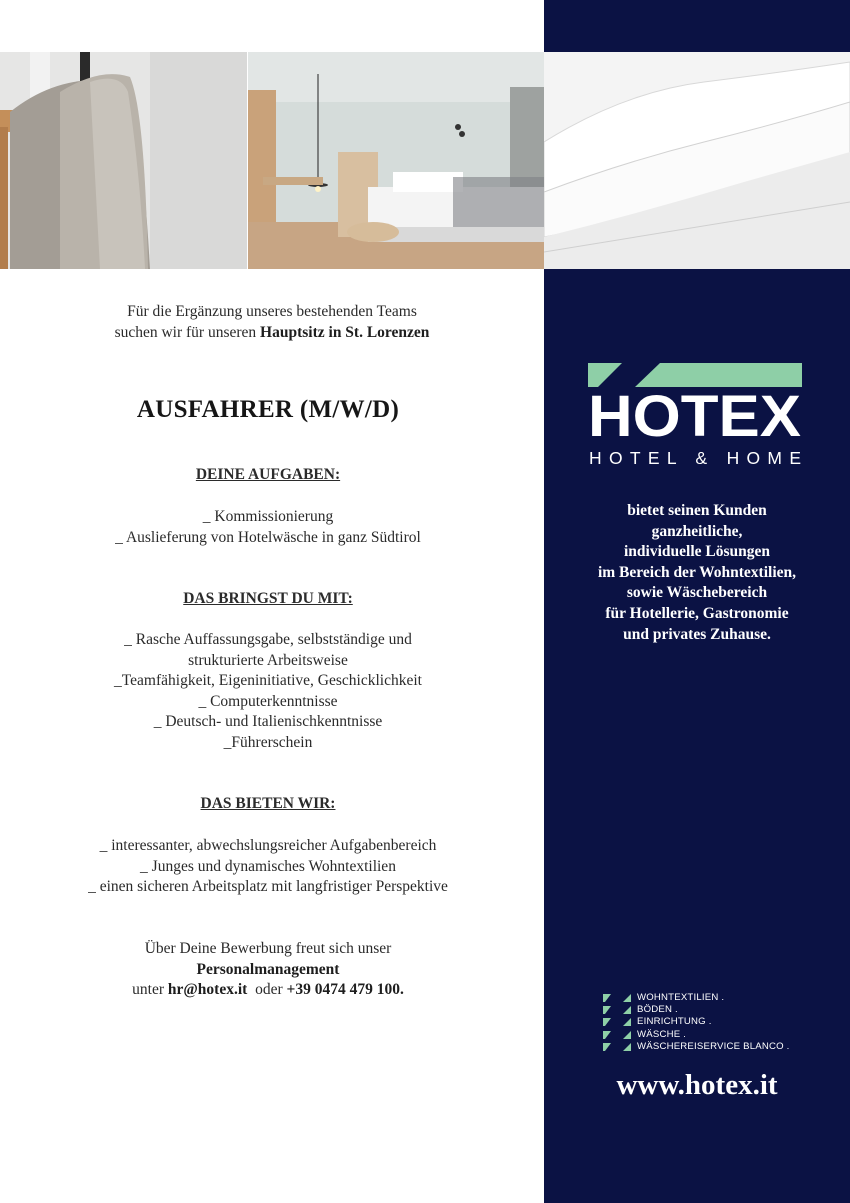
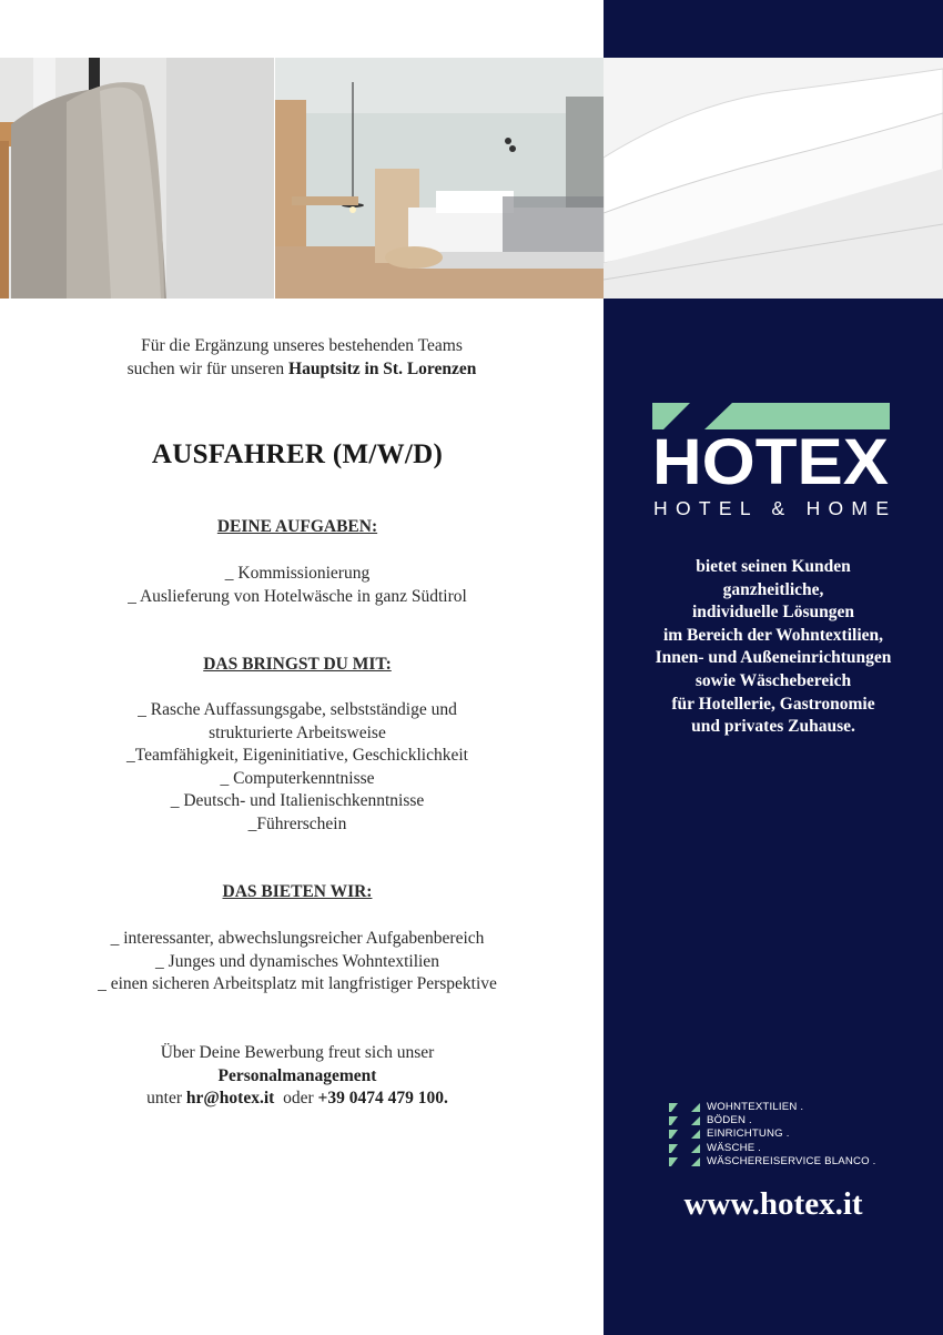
  Für die Ergänzung unseres bestehenden Teams
  suchen wir für unseren Hauptsitz in St. Lorenzen
  AUSFAHRER (M/W/D)
  DEINE AUFGABEN:
  _ Kommissionierung
  _ Auslieferung von Hotelwäsche in ganz Südtirol
  DAS BRINGST DU MIT:
  _ Rasche Auffassungsgabe, selbstständige und
  strukturierte Arbeitsweise
  _Teamfähigkeit, Eigeninitiative, Geschicklichkeit
  _ Computerkenntnisse
  _ Deutsch- und Italienischkenntnisse
  _Führerschein
  DAS BIETEN WIR:
  _ interessanter, abwechslungsreicher Aufgabenbereich
  _ Junges und dynamisches Wohntextilien
  _ einen sicheren Arbeitsplatz mit langfristiger Perspektive
  Über Deine Bewerbung freut sich unser
  Personalmanagement
  unter hr@hotex.it oder +39 0474 479 100.
  HOTEX
  HOTEL & HOME
  bietet seinen Kunden
  ganzheitliche,
  individuelle Lösungen
  im Bereich der Wohntextilien,
+ Innen- und Außeneinrichtungen
  sowie Wäschebereich
  für Hotellerie, Gastronomie
  und privates Zuhause.
  WOHNTEXTILIEN .
  BÖDEN .
  EINRICHTUNG .
  WÄSCHE .
  WÄSCHEREISERVICE BLANCO .
  www.hotex.it
